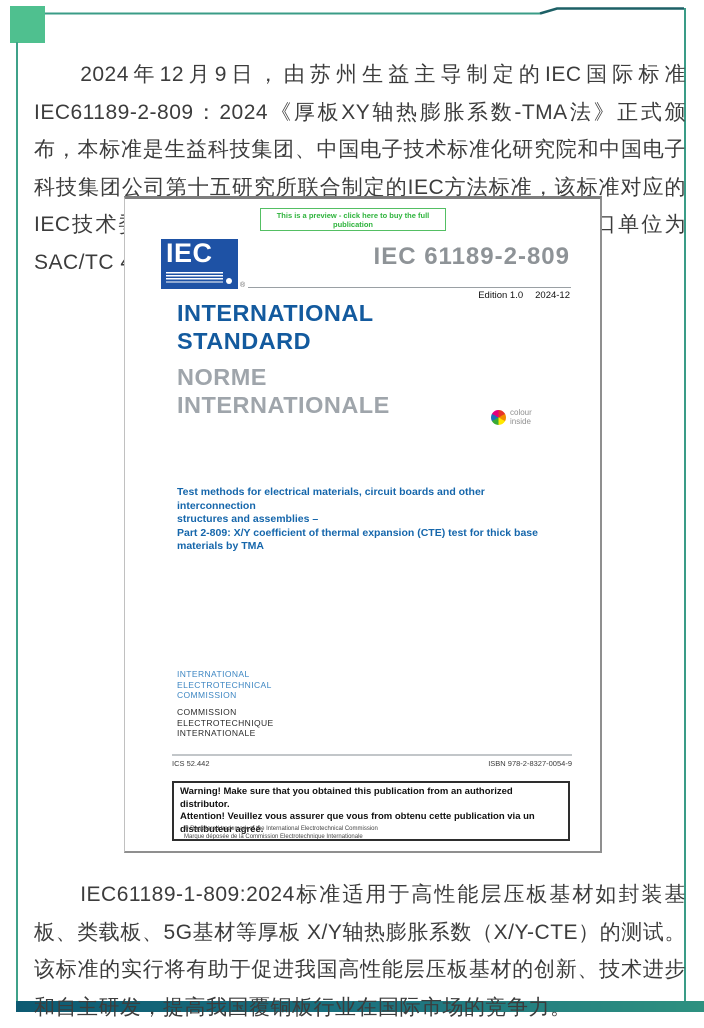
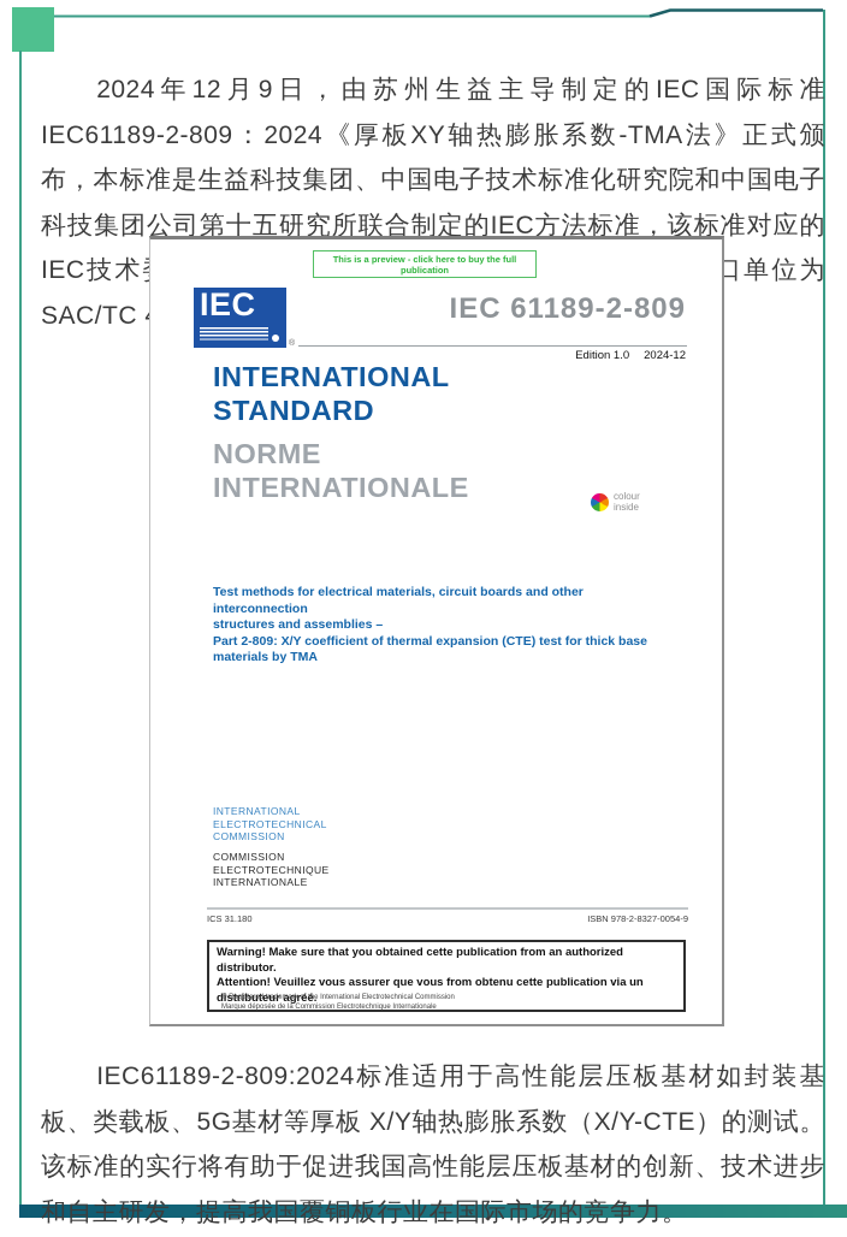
  2024年12月9日，由苏州生益主导制定的IEC国际标准IEC61189-2-809：2024《厚板XY轴热膨胀系数-TMA法》正式颁布，本标准是生益科技集团、中国电子技术标准化研究院和中国电子科技集团公司第十五研究所联合制定的IEC方法标准，该标准对应的IEC技术口单位为SAC/TC
  This is a preview - click here to buy the full publication
  IEC
  IEC 61189-2-809
  Edition 1.0
  2024-12
  INTERNATIONAL
  STANDARD
  NORME
  INTERNATIONALE
  colour
  inside
  Test methods for electrical materials, circuit boards and other interconnection
  structures and assemblies –
  Part 2-809: X/Y coefficient of thermal expansion (CTE) test for thick base
  materials by TMA
  INTERNATIONAL
  ELECTROTECHNICAL
  COMMISSION
  COMMISSION
  ELECTROTECHNIQUE
  INTERNATIONALE
- ICS 52.442
+ ICS 31.180
  ISBN 978-2-8327-0054-9
- Warning! Make sure that you obtained this publication from an authorized distributor.
+ Warning! Make sure that you obtained cette publication from an authorized distributor.
  Attention! Veuillez vous assurer que vous from obtenu cette publication via un distributeur agréé.
- IEC61189-1-809:2024标准适用于高性能层压板基材如封装基板、类载板、5G基材等厚板 X/Y轴热膨胀系数（X/Y-CTE）的测试。该标准的实行将有助于促进我国高性能层压板基材的创新、技术进步和自主研发，提高我国覆铜板行业在国际市场的竞争力。
+ IEC61189-2-809:2024标准适用于高性能层压板基材如封装基板、类载板、5G基材等厚板 X/Y轴热膨胀系数（X/Y-CTE）的测试。该标准的实行将有助于促进我国高性能层压板基材的创新、技术进步和自主研发，提高我国覆铜板行业在国际市场的竞争力。
